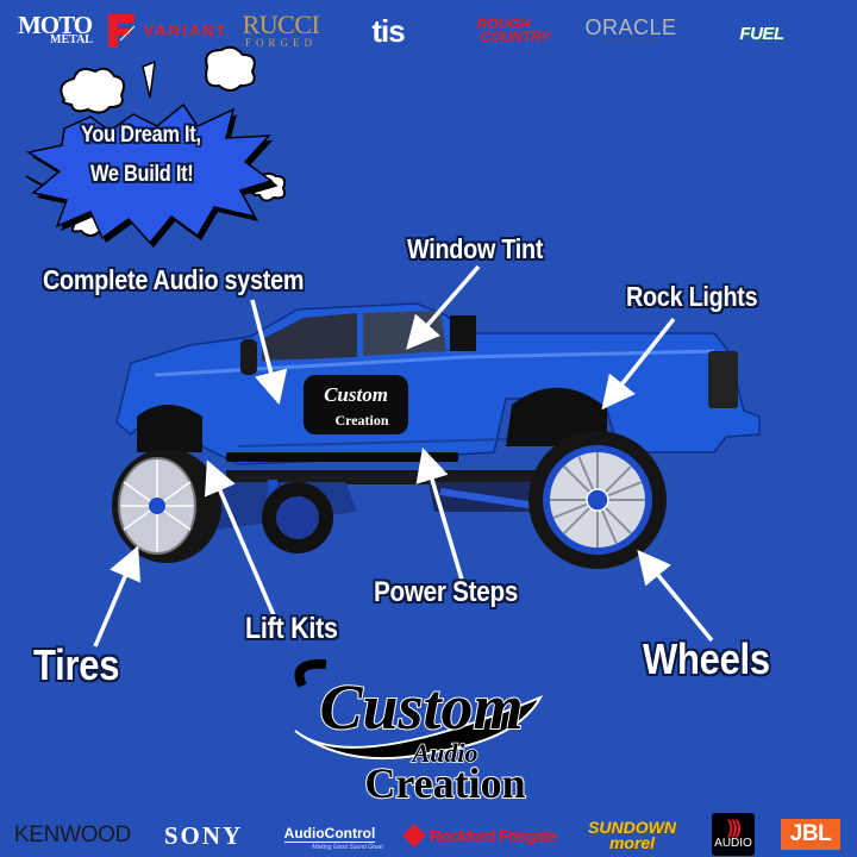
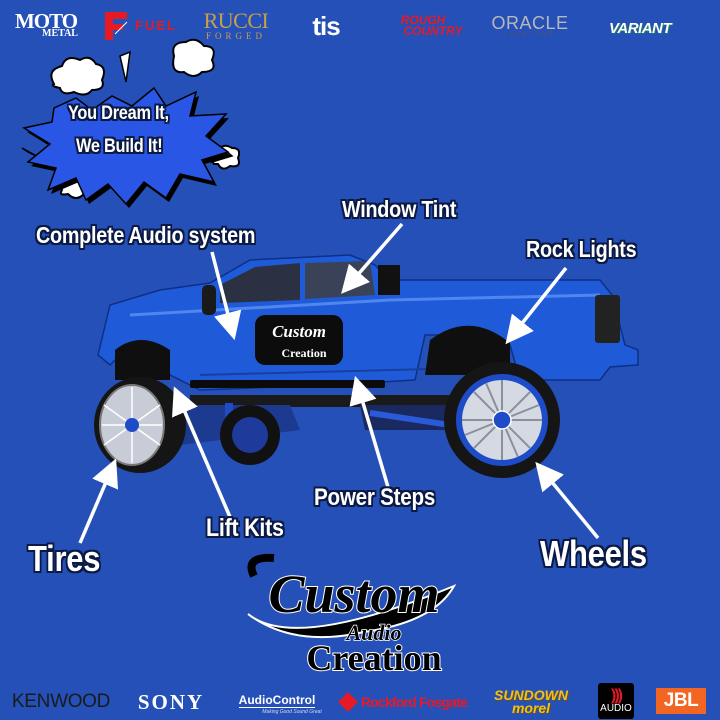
  MOTO
  METAL
- VARIANT
+ FUEL
  RUCCI
  FORGED
  tis
  ROUGH
  COUNTRY
  ORACLE
- FUEL
+ VARIANT
  You Dream It,
  We Build It!
  Custom
  Creation
  Complete Audio system
  Window Tint
  Rock Lights
  Tires
  Lift Kits
  Power Steps
  Wheels
  Custom
  Audio
  Creation
  KENWOOD
  SONY
  AudioControl
  Rockford Fosgate
  SUNDOWN
  morel
  )))
  AUDIO
  JBL
